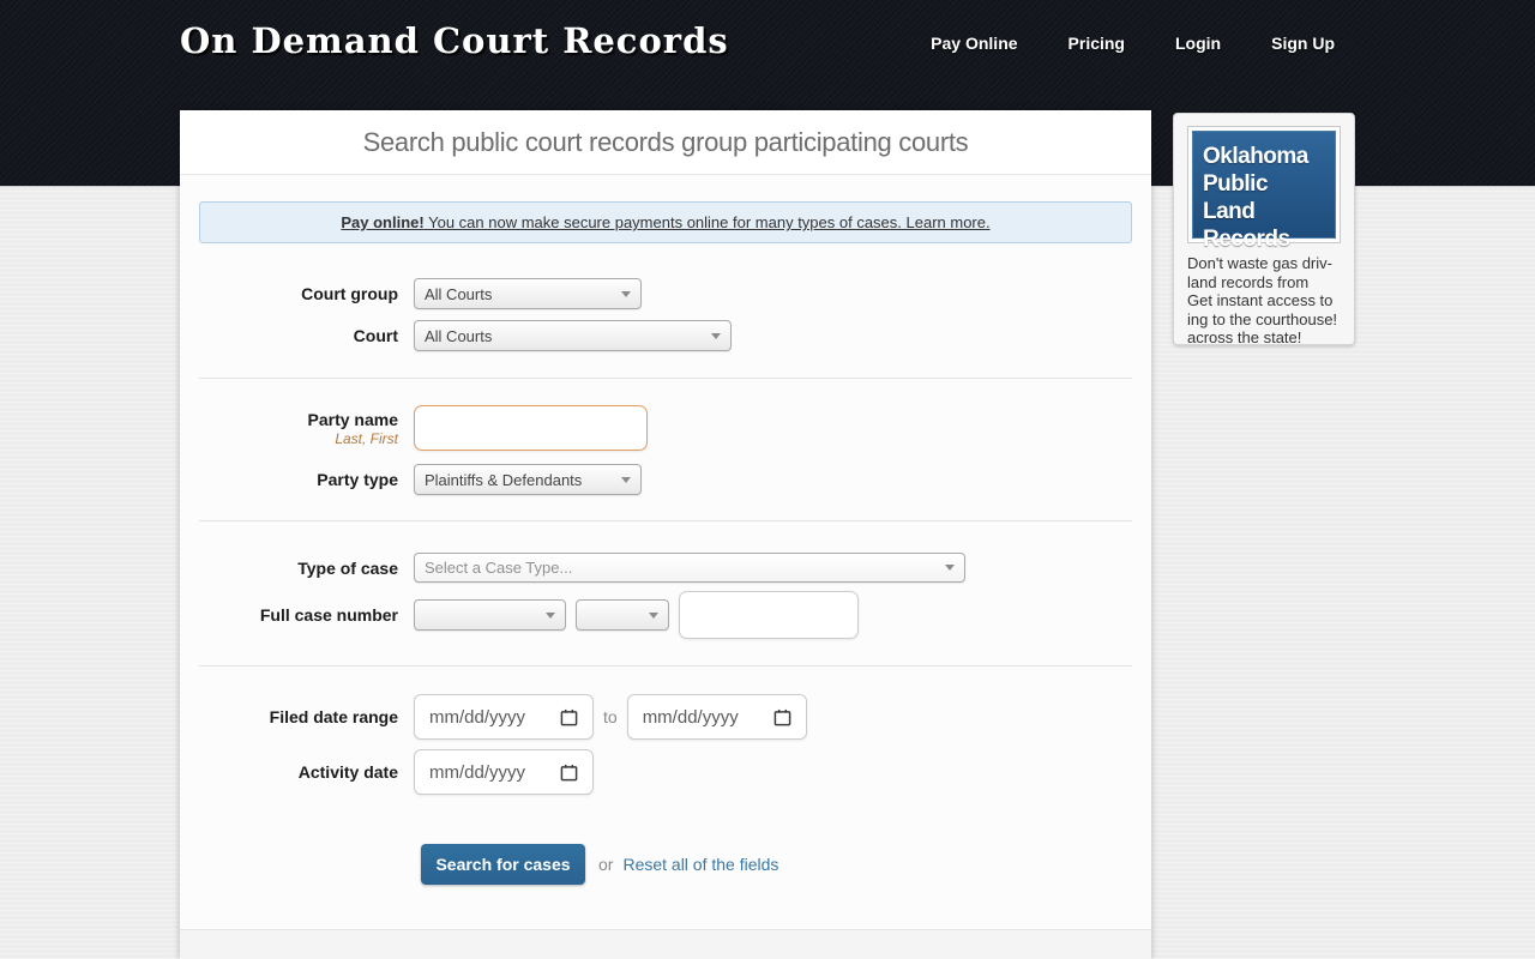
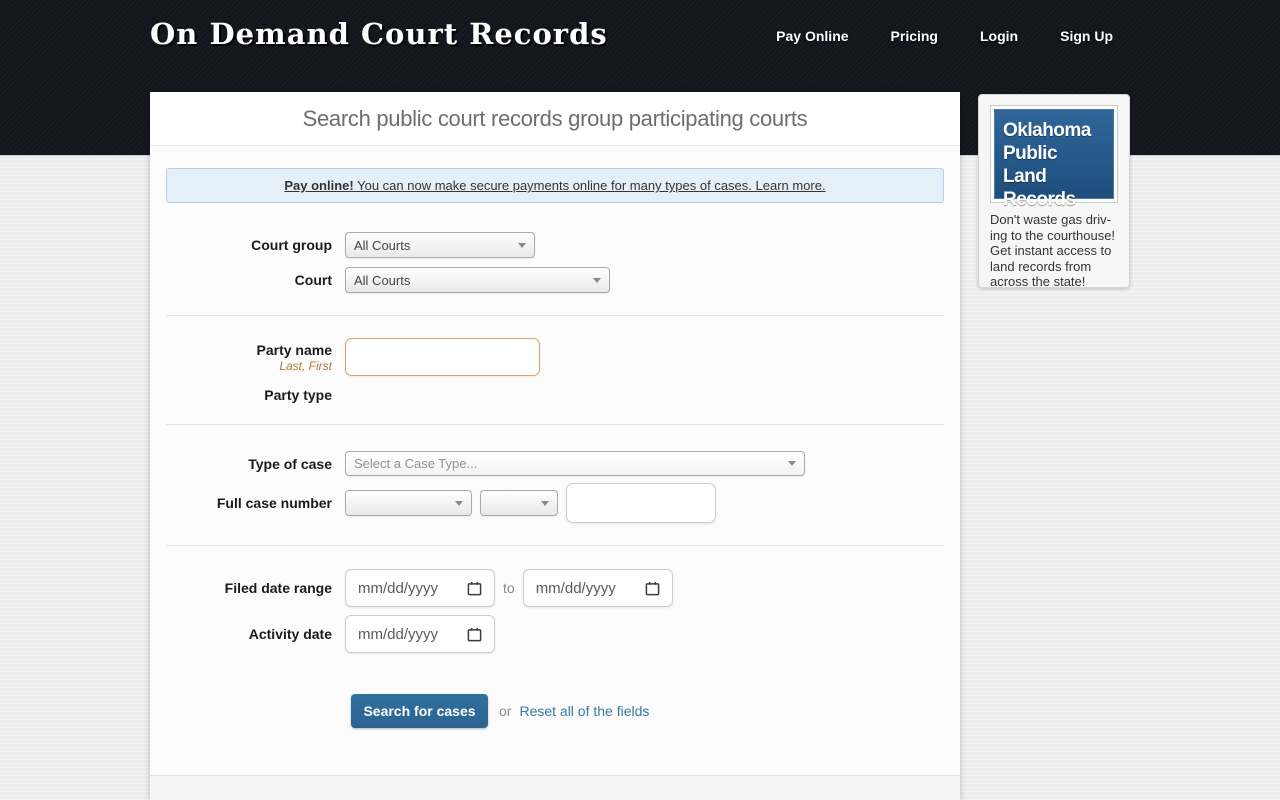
  On Demand Court Records
  Pay Online
  Pricing
  Login
  Sign Up
  Search public court records group participating courts
  Pay online!
  You can now make secure payments online for many types of cases.
  Learn more.
  Court group
  All Courts
  Court
  All Courts
  Party name
  Last, First
  Party type
- Plaintiffs & Defendants
  Type of case
  Select a Case Type...
  Full case number
  Filed date range
  mm/dd/yyyy
  to
  mm/dd/yyyy
  Activity date
  mm/dd/yyyy
  Search for cases
  or
  Reset all of the fields
  Oklahoma
  Public
  Land Records
  Don't waste gas driv-
- land records from
+ ing to the courthouse!
  Get instant access to
- ing to the courthouse!
+ land records from
  across the state!
